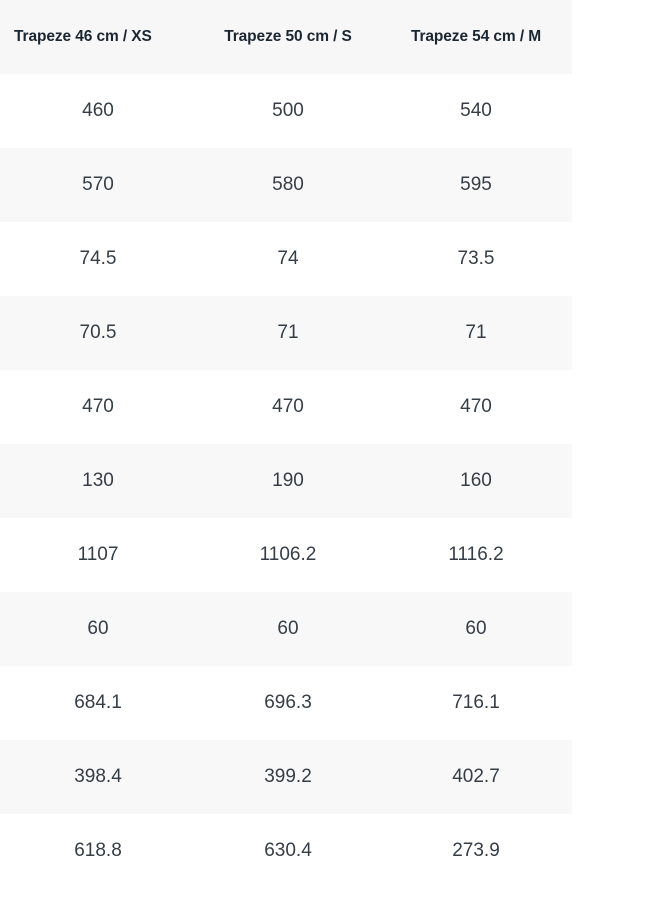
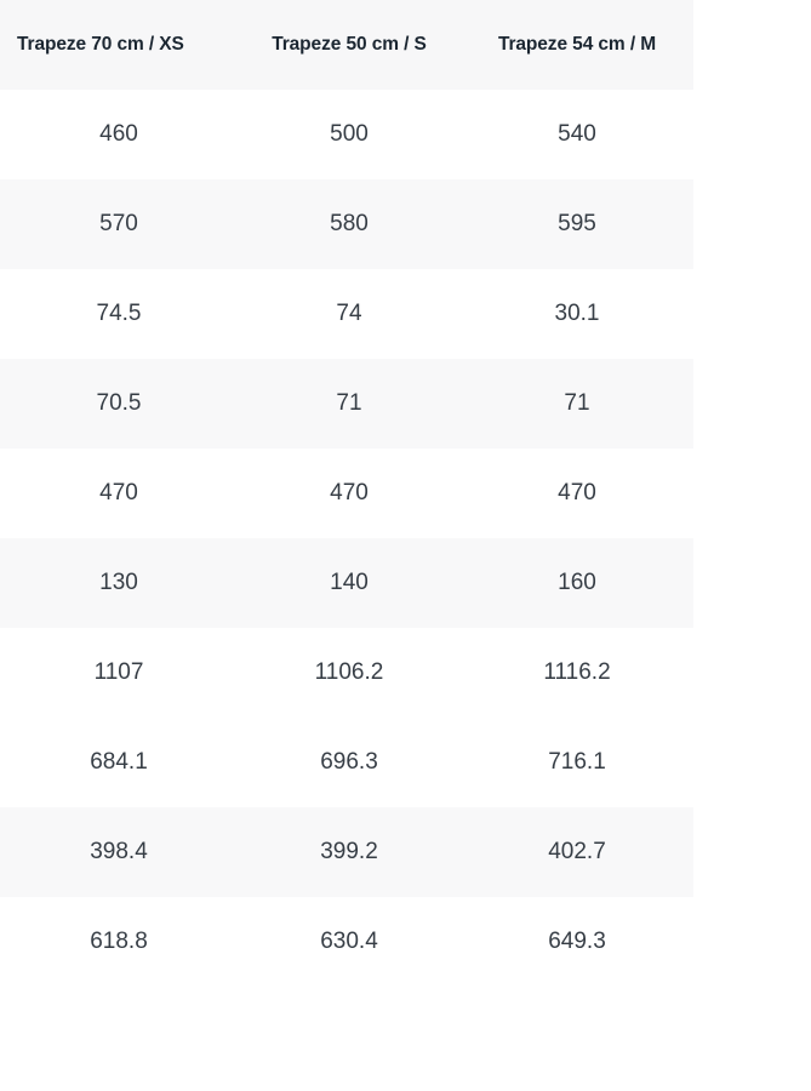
- Trapeze 46 cm / XS Trapeze 50 cm / S Trapeze 54 cm / M
+ Trapeze 70 cm / XS Trapeze 50 cm / S Trapeze 54 cm / M
  460 500 540
  570 580 595
- 74.5 74 73.5
+ 74.5 74 30.1
  70.5 71 71
  470 470 470
- 130 190 160
+ 130 140 160
  1107 1106.2 1116.2
- 60 60 60
  684.1 696.3 716.1
  398.4 399.2 402.7
- 618.8 630.4 273.9
+ 618.8 630.4 649.3
